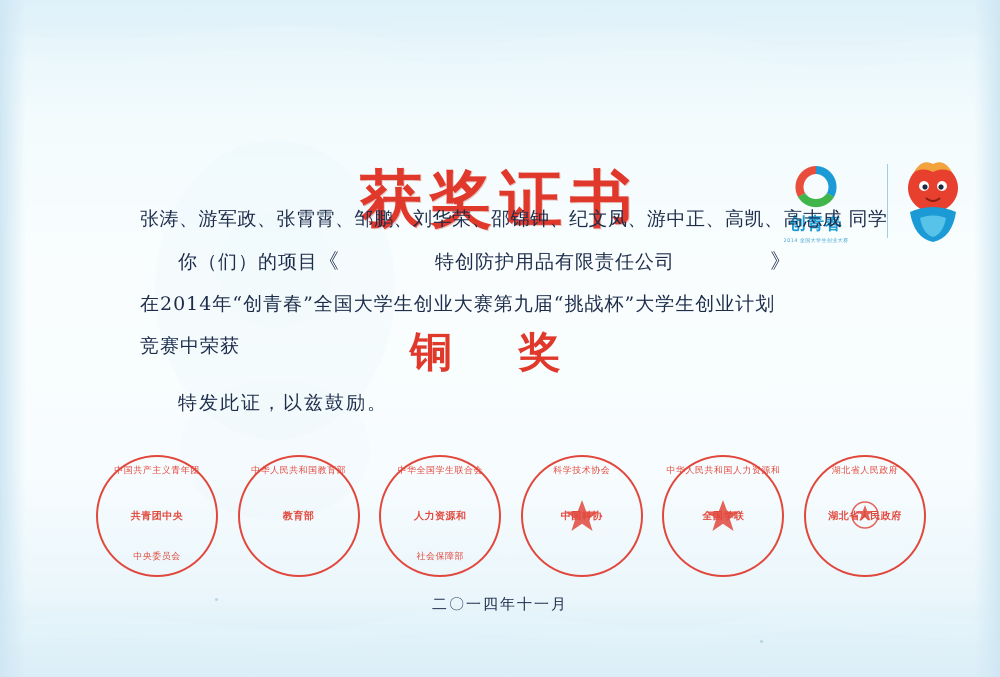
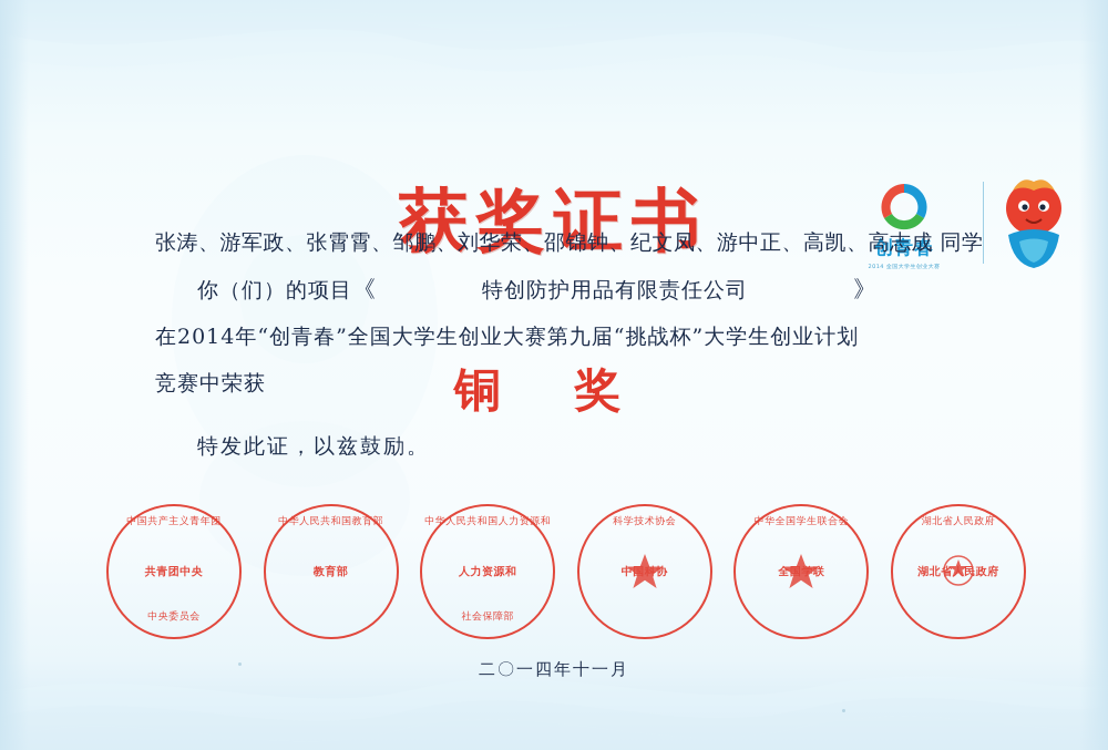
  获奖证书
  创青春
  张涛、游军政、张霄霄、邹鹏、刘华荣、邵锦钟、纪文凤、游中正、高凯、高志成 同学
  你（们）的项目《 特创防护用品有限责任公司 》
  在2014年“创青春”全国大学生创业大赛第九届“挑战杯”大学生创业计划
  竞赛中荣获
  铜 奖
  特发此证，以兹鼓励。
  中国共产主义青年团
  共青团中央
  中央委员会
  中华人民共和国教育部
  教育部
- 中华全国学生联合会
+ 中华人民共和国人力资源和
  人力资源和
  社会保障部
  科学技术协会
  中国科协
- 中华人民共和国人力资源和
+ 中华全国学生联合会
  全国学联
  湖北省人民政府
  湖北省人民政府
  二〇一四年十一月
